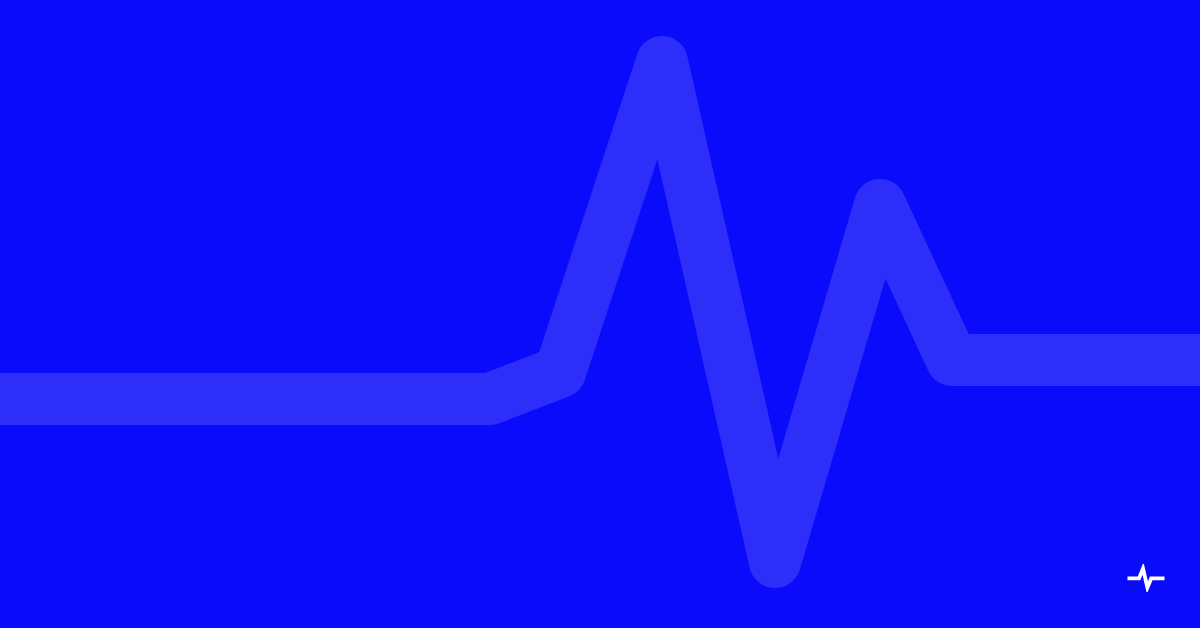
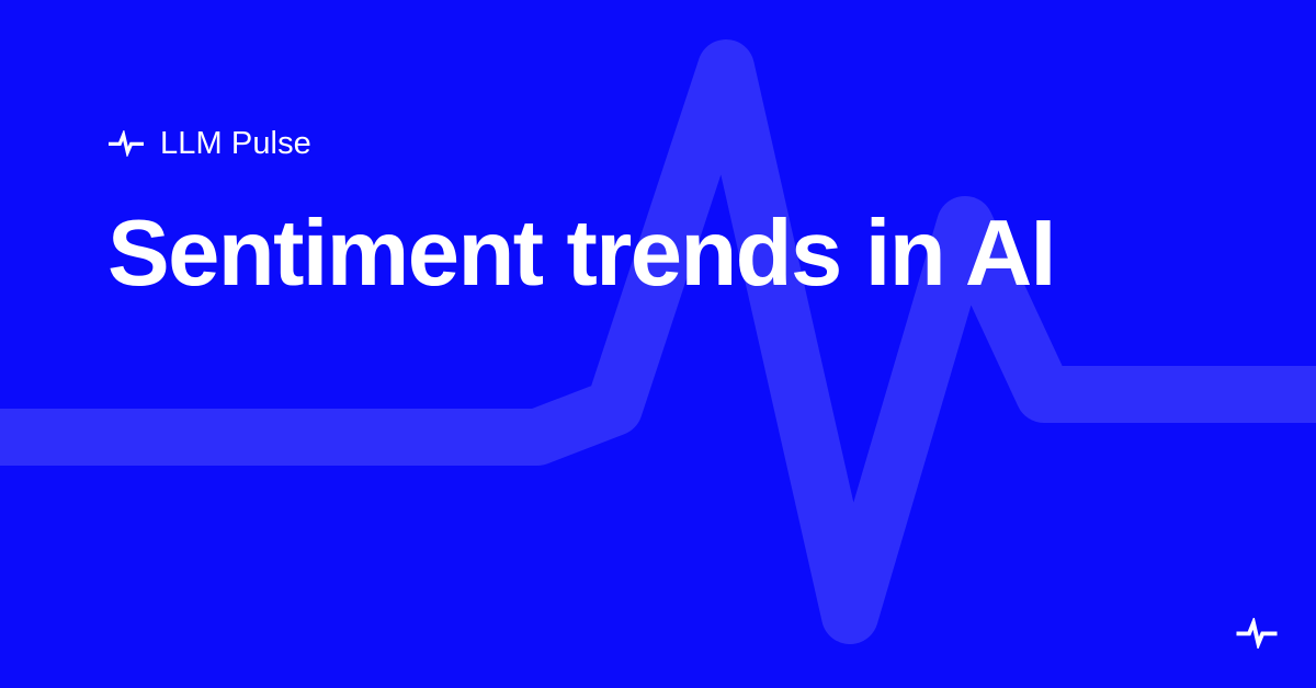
+ LLM Pulse
+ Sentiment trends in AI
